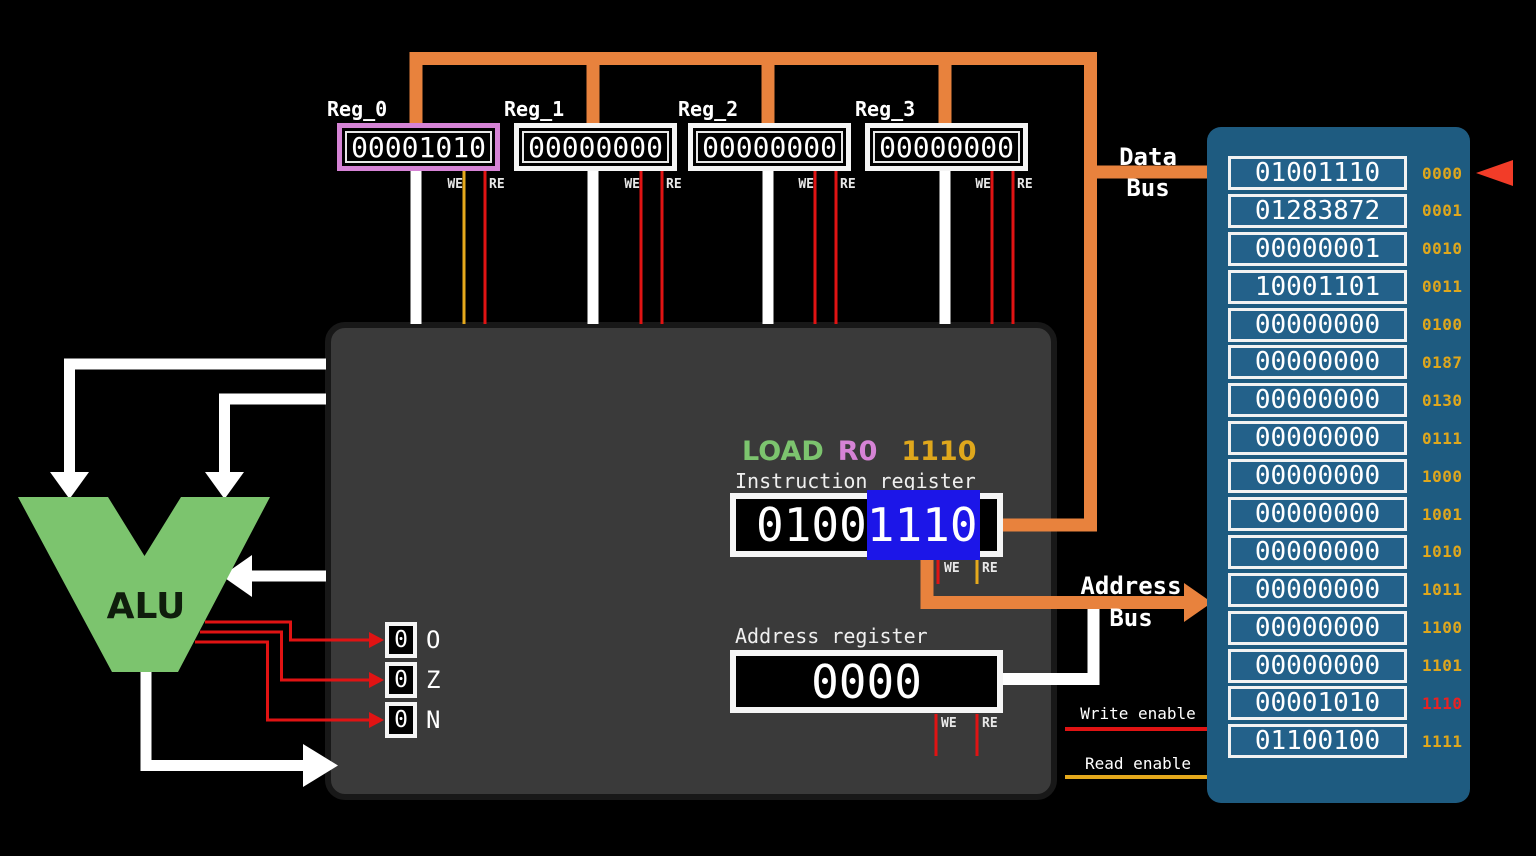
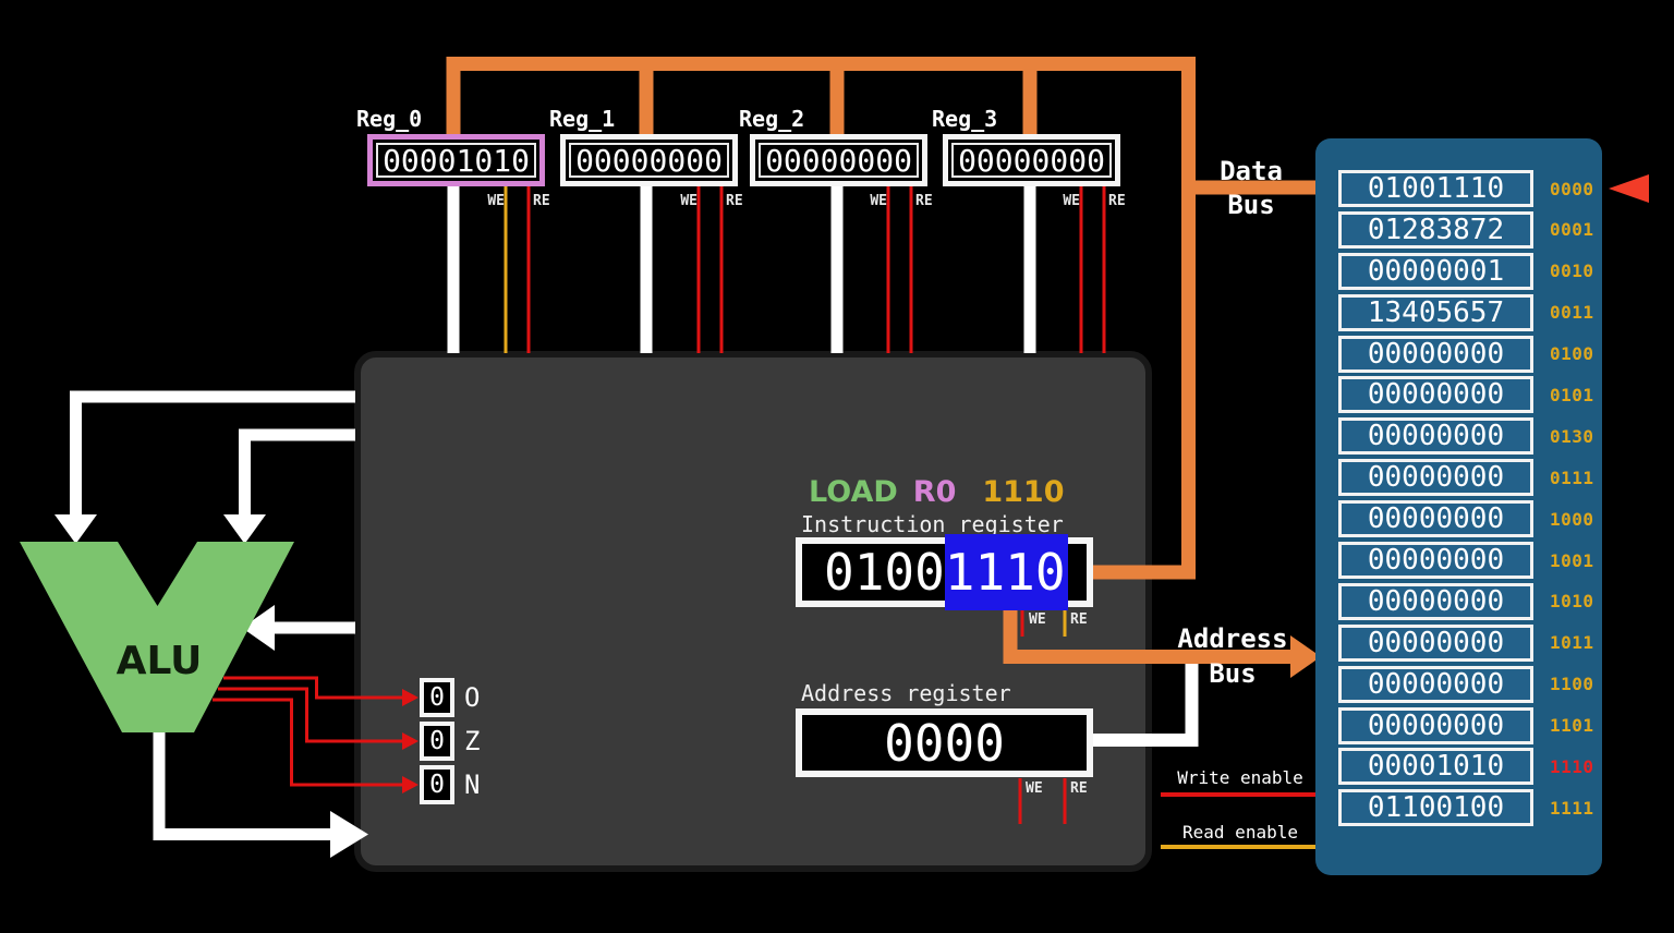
  Reg_0
  00001010
  WE
  RE
  Reg_1
  00000000
  WE
  RE
  Reg_2
  00000000
  WE
  RE
  Reg_3
  00000000
  WE
  RE
  ALU
  0
  O
  0
  Z
  0
  N
  LOAD
  R0
  1110
  Instruction register
  01001110
  WE
  RE
  Address register
  0000
  WE
  RE
  Data
  Bus
  Address
  Bus
  Write enable
  Read enable
  01001110
  0000
  01283872
  0001
  00000001
  0010
- 10001101
+ 13405657
  0011
  00000000
  0100
  00000000
- 0187
+ 0101
  00000000
  0130
  00000000
  0111
  00000000
  1000
  00000000
  1001
  00000000
  1010
  00000000
  1011
  00000000
  1100
  00000000
  1101
  00001010
  1110
  01100100
  1111
